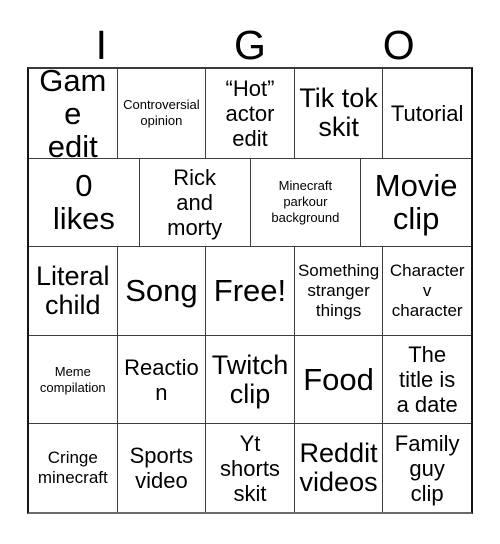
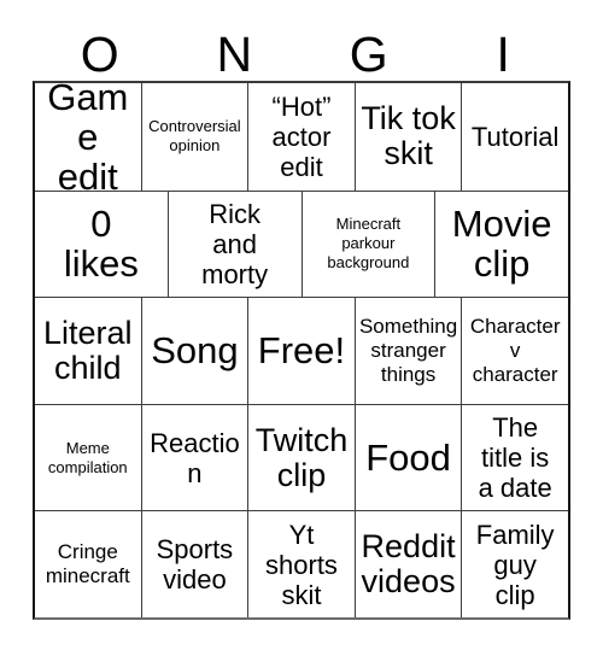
- I
+ O
+ N
  G
- O
+ I
  Game
  edit
  Controversial
  opinion
  “Hot”
  actor
  edit
  Tik tok
  skit
  Tutorial
  0
  likes
  Rick
  and
  morty
  Minecraft
  parkour
  background
  Movie
  clip
  Literal
  child
  Song
  Free!
  Something
  stranger
  things
  Character
  v
  character
  Meme
  compilation
  Reaction
  Twitch
  clip
  Food
  The
  title is
  a date
  Cringe
  minecraft
  Sports
  video
  Yt
  shorts
  skit
  Reddit
  videos
  Family
  guy
  clip
